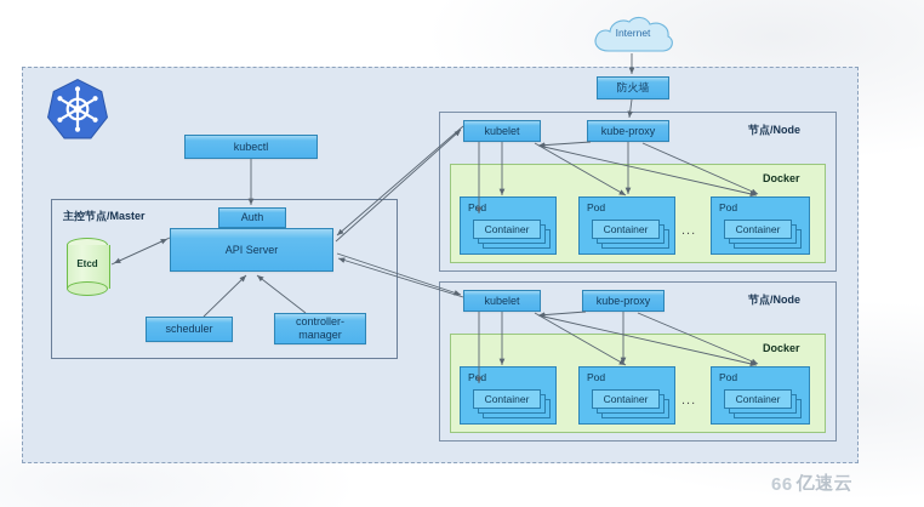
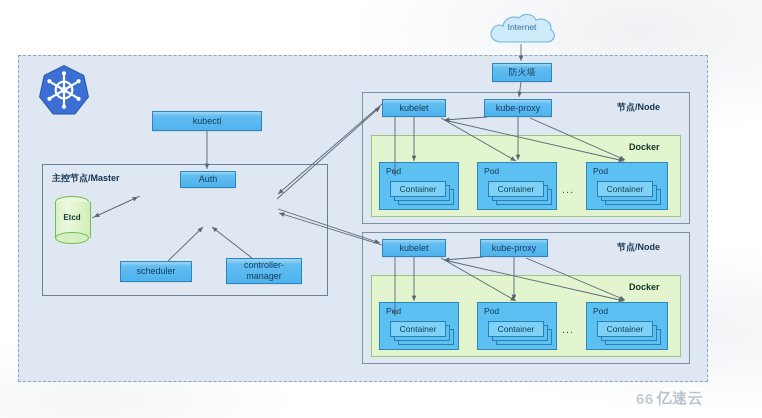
  Internet
  防火墙
  kubectl
  主控节点/Master
  Etcd
  Auth
- API Server
  scheduler
  controller-
  manager
  节点/Node
  kubelet
  kube-proxy
  Docker
  Pod
  Container
  Pod
  Container
  ...
  Pod
  Container
  节点/Node
  kubelet
  kube-proxy
  Docker
  Pod
  Container
  Pod
  Container
  ...
  Pod
  Container
  66
  亿速云
